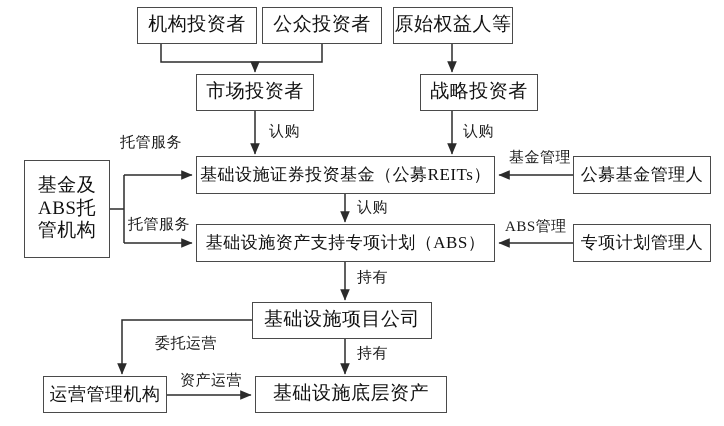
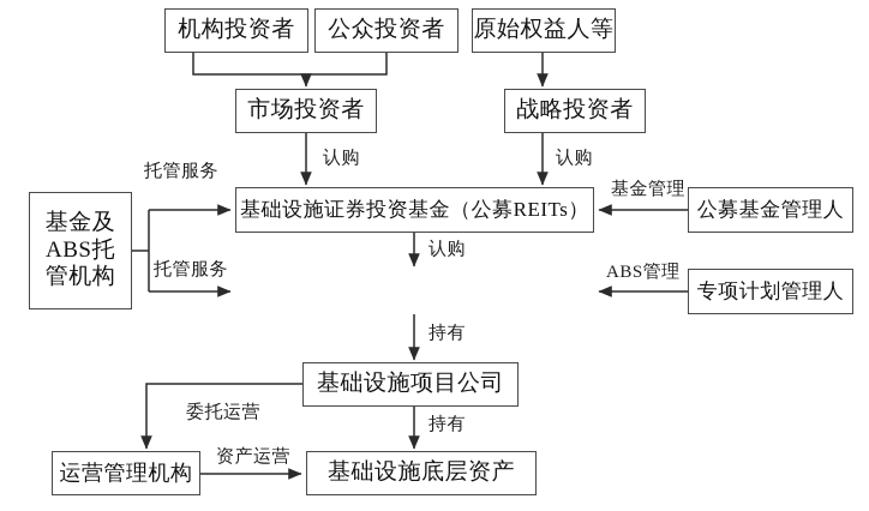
  机构投资者
  公众投资者
  原始权益人等
  市场投资者
  战略投资者
  基金及
  ABS托
  管机构
  基础设施证券投资基金（公募REITs）
- 基础设施资产支持专项计划（ABS）
  公募基金管理人
  专项计划管理人
  基础设施项目公司
  运营管理机构
  基础设施底层资产
  认购
  认购
  托管服务
  托管服务
  认购
  基金管理
  ABS管理
  持有
  持有
  委托运营
  资产运营
